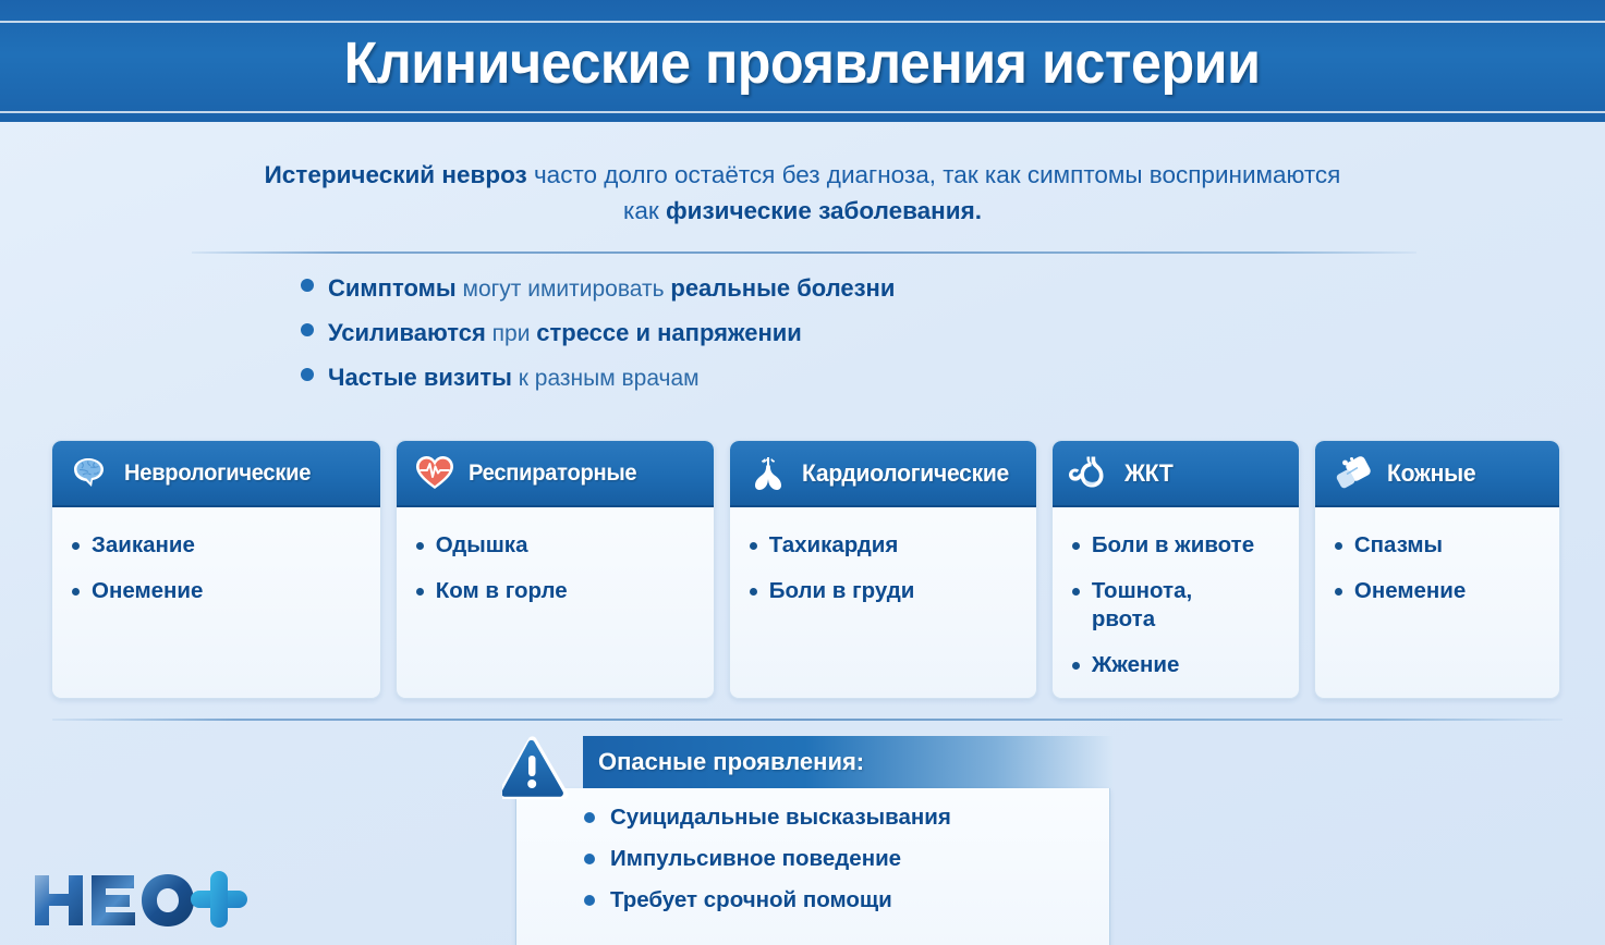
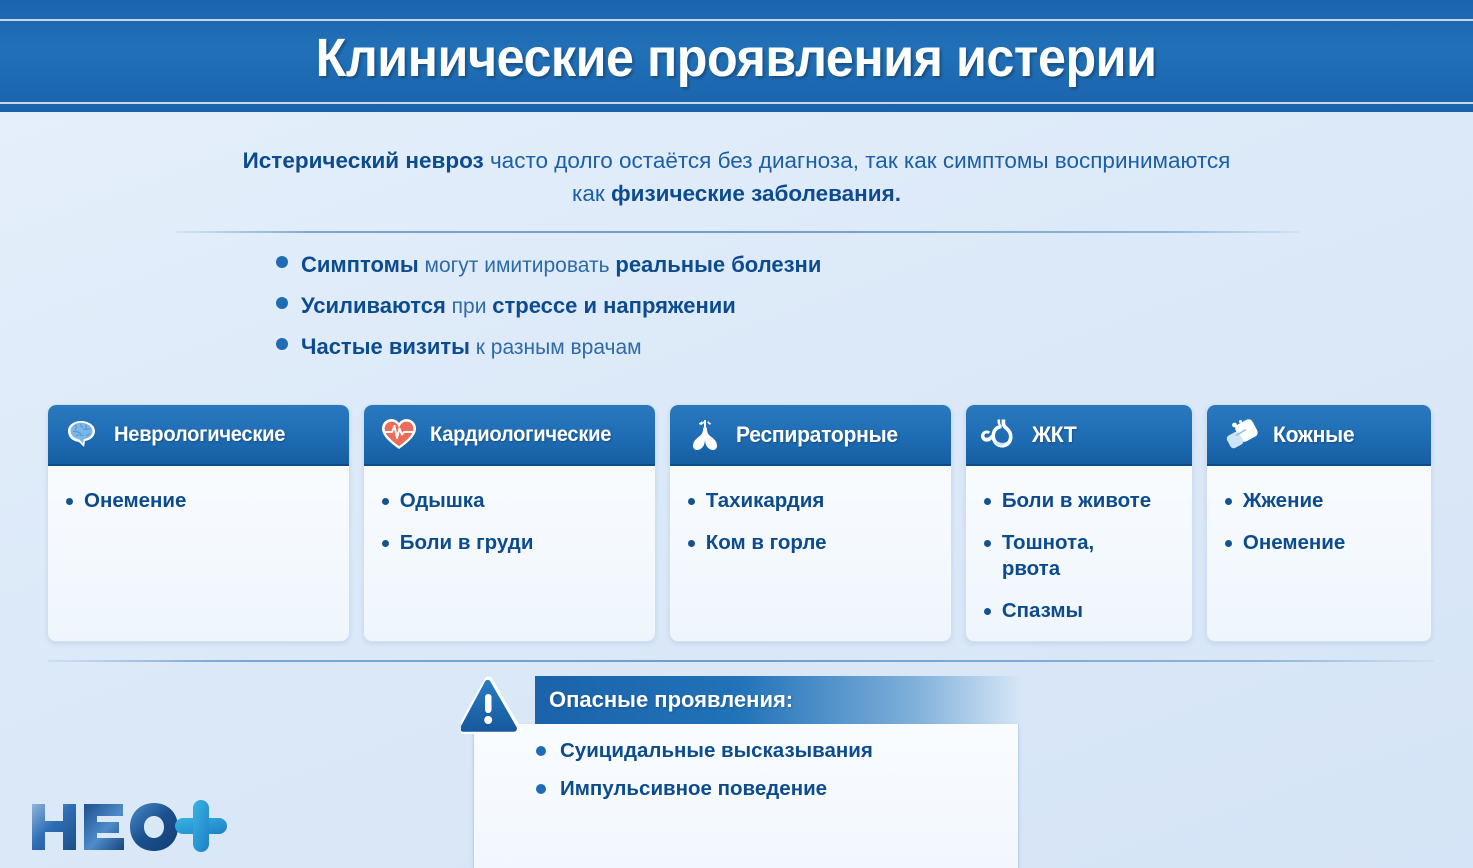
  Клинические проявления истерии
  Истерический невроз часто долго остаётся без диагноза, так как симптомы воспринимаются
  как физические заболевания.
  Симптомы могут имитировать реальные болезни
  Усиливаются при стрессе и напряжении
  Частые визиты к разным врачам
  Неврологические
- Заикание
  Онемение
- Респираторные
+ Кардиологические
  Одышка
- Ком в горле
+ Боли в груди
- Кардиологические
+ Респираторные
  Тахикардия
- Боли в груди
+ Ком в горле
  ЖКТ
  Боли в животе
  Тошнота,
  рвота
- Жжение
+ Спазмы
  Кожные
- Спазмы
+ Жжение
  Онемение
  Опасные проявления:
  Суицидальные высказывания
  Импульсивное поведение
- Требует срочной помощи
